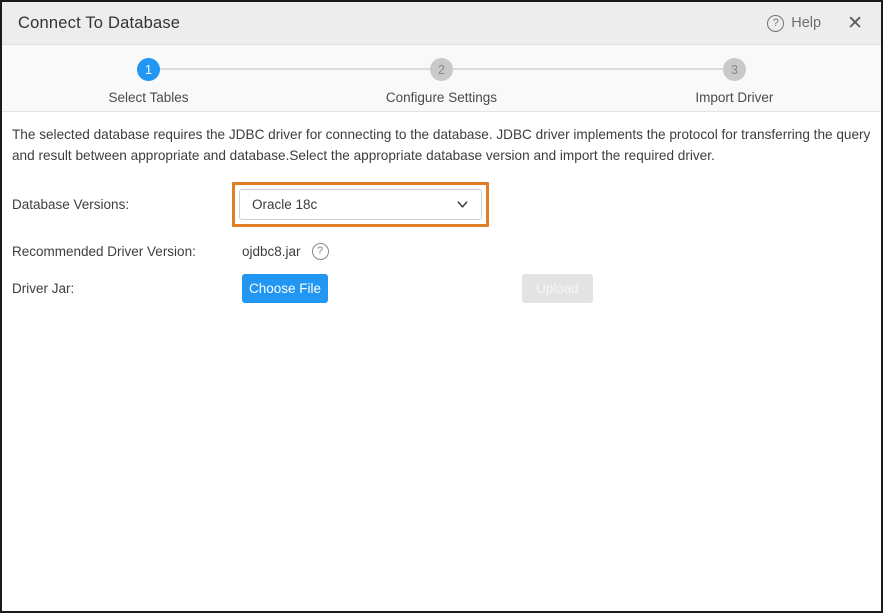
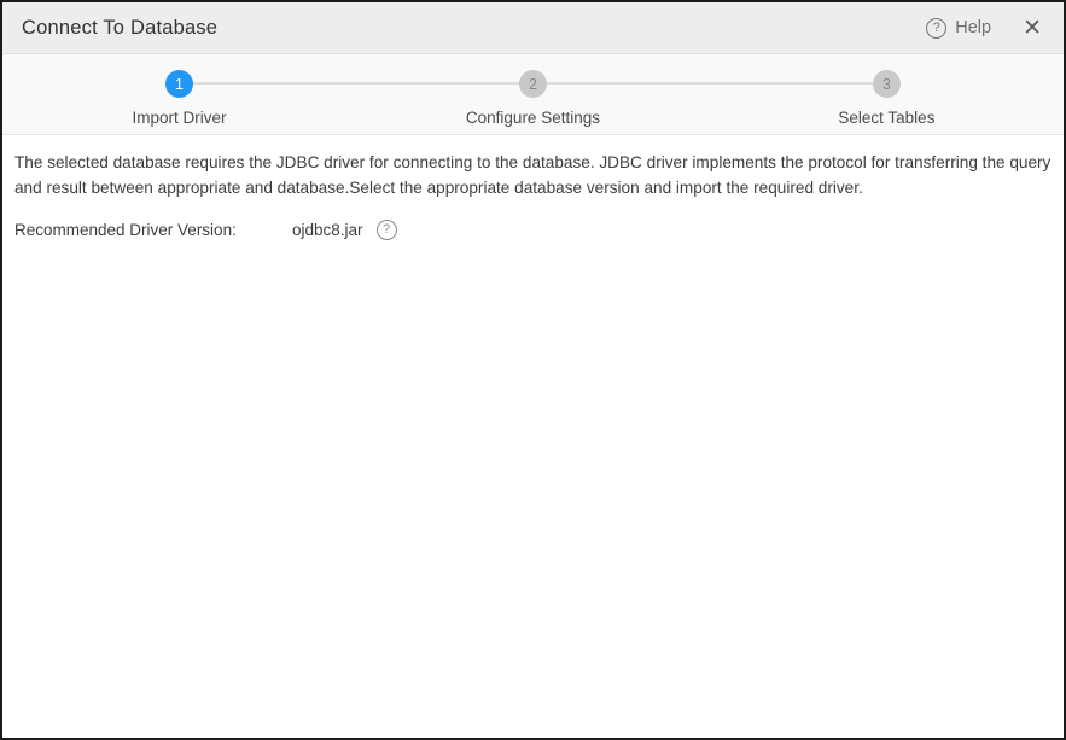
  Connect To Database
  ?
  Help
  ✕
  1
- Select Tables
+ Import Driver
  2
  Configure Settings
  3
- Import Driver
+ Select Tables
  The selected database requires the JDBC driver for connecting to the database. JDBC driver implements the protocol for transferring the query and result between appropriate and database.Select the appropriate database version and import the required driver.
- Database Versions:
- Oracle 18c
  Recommended Driver Version:
  ojdbc8.jar
  ?
- Driver Jar:
- Choose File
